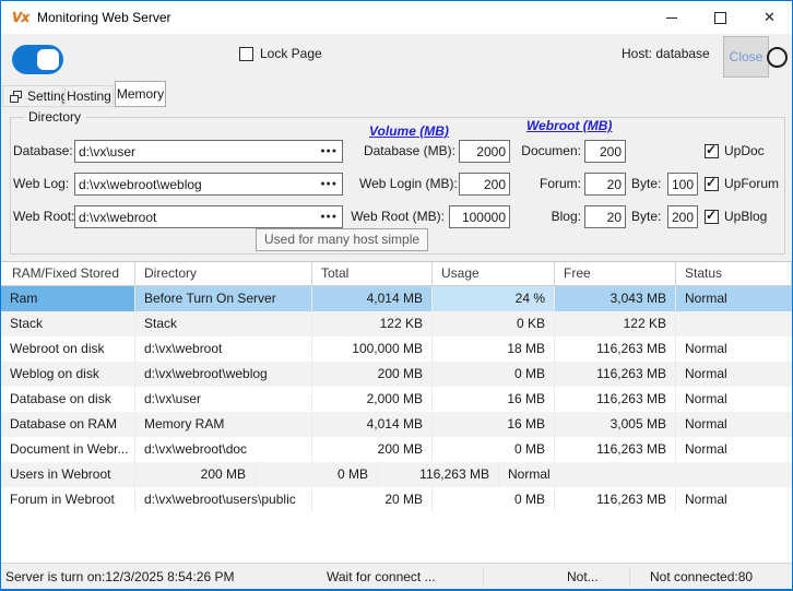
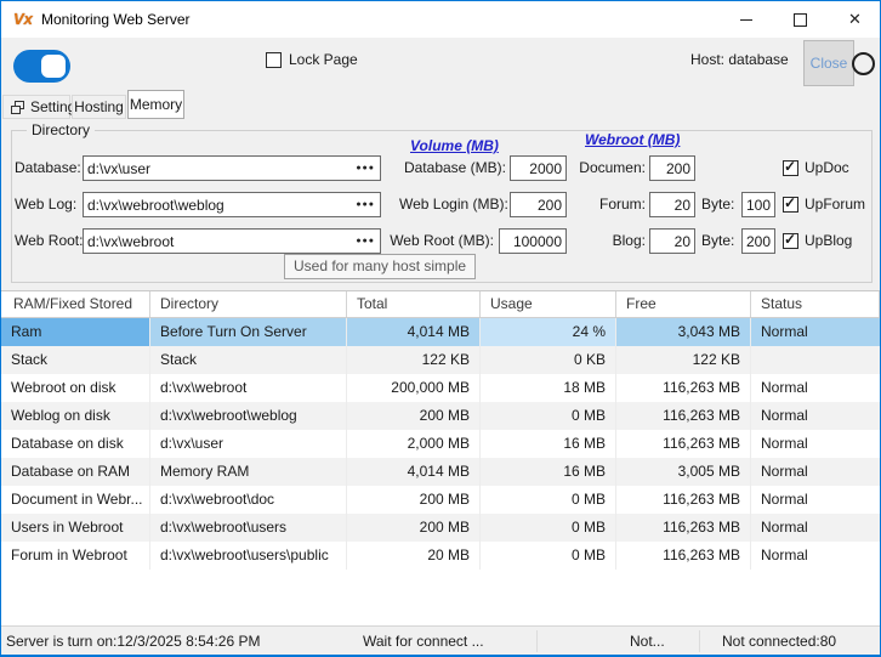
  Vx
  Monitoring Web Server
  ✕
  Lock Page
  Host: database
  Close
  Settin
  Hosting
  Memory
  Directory
  Database:
  d:\vx\user
  Web Log:
  d:\vx\webroot\weblog
  Web Root:
  d:\vx\webroot
  Volume (MB)
  Database (MB):
  2000
  Web Login (MB):
  200
  Web Root (MB):
  100000
  Webroot (MB)
  Documen:
  200
  ✓
  UpDoc
  Forum:
  20
  Byte:
  100
  ✓
  UpForum
  Blog:
  20
  Byte:
  200
  ✓
  UpBlog
  Used for many host simple
  RAM/Fixed Stored
  Directory
  Total
  Usage
  Free
  Status
  Ram
  Before Turn On Server
  4,014 MB
  24 %
  3,043 MB
  Normal
  Stack
  Stack
  122 KB
  0 KB
  122 KB
  Webroot on disk
  d:\vx\webroot
- 100,000 MB
+ 200,000 MB
  18 MB
  116,263 MB
  Normal
  Weblog on disk
  d:\vx\webroot\weblog
  200 MB
  0 MB
  116,263 MB
  Normal
  Database on disk
  d:\vx\user
  2,000 MB
  16 MB
  116,263 MB
  Normal
  Database on RAM
  Memory RAM
  4,014 MB
  16 MB
  3,005 MB
  Normal
  Document in Webr...
  d:\vx\webroot\doc
  200 MB
  0 MB
  116,263 MB
  Normal
  Users in Webroot
+ d:\vx\webroot\users
  200 MB
  0 MB
  116,263 MB
  Normal
  Forum in Webroot
  d:\vx\webroot\users\public
  20 MB
  0 MB
  116,263 MB
  Normal
  Server is turn on:12/3/2025 8:54:26 PM
  Wait for connect ...
  Not...
  Not connected:80
